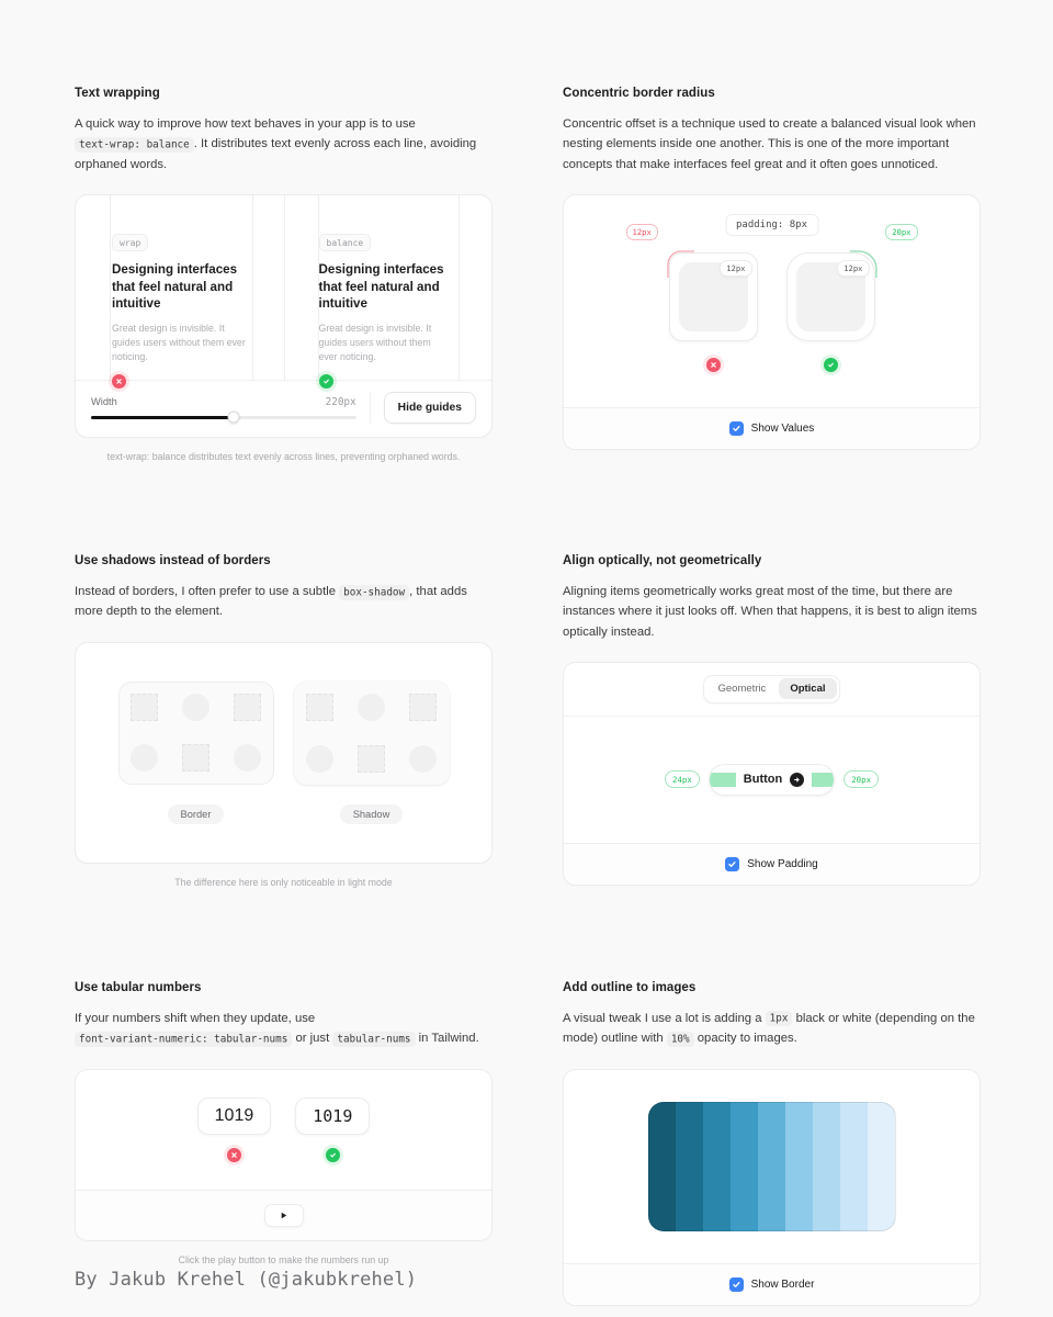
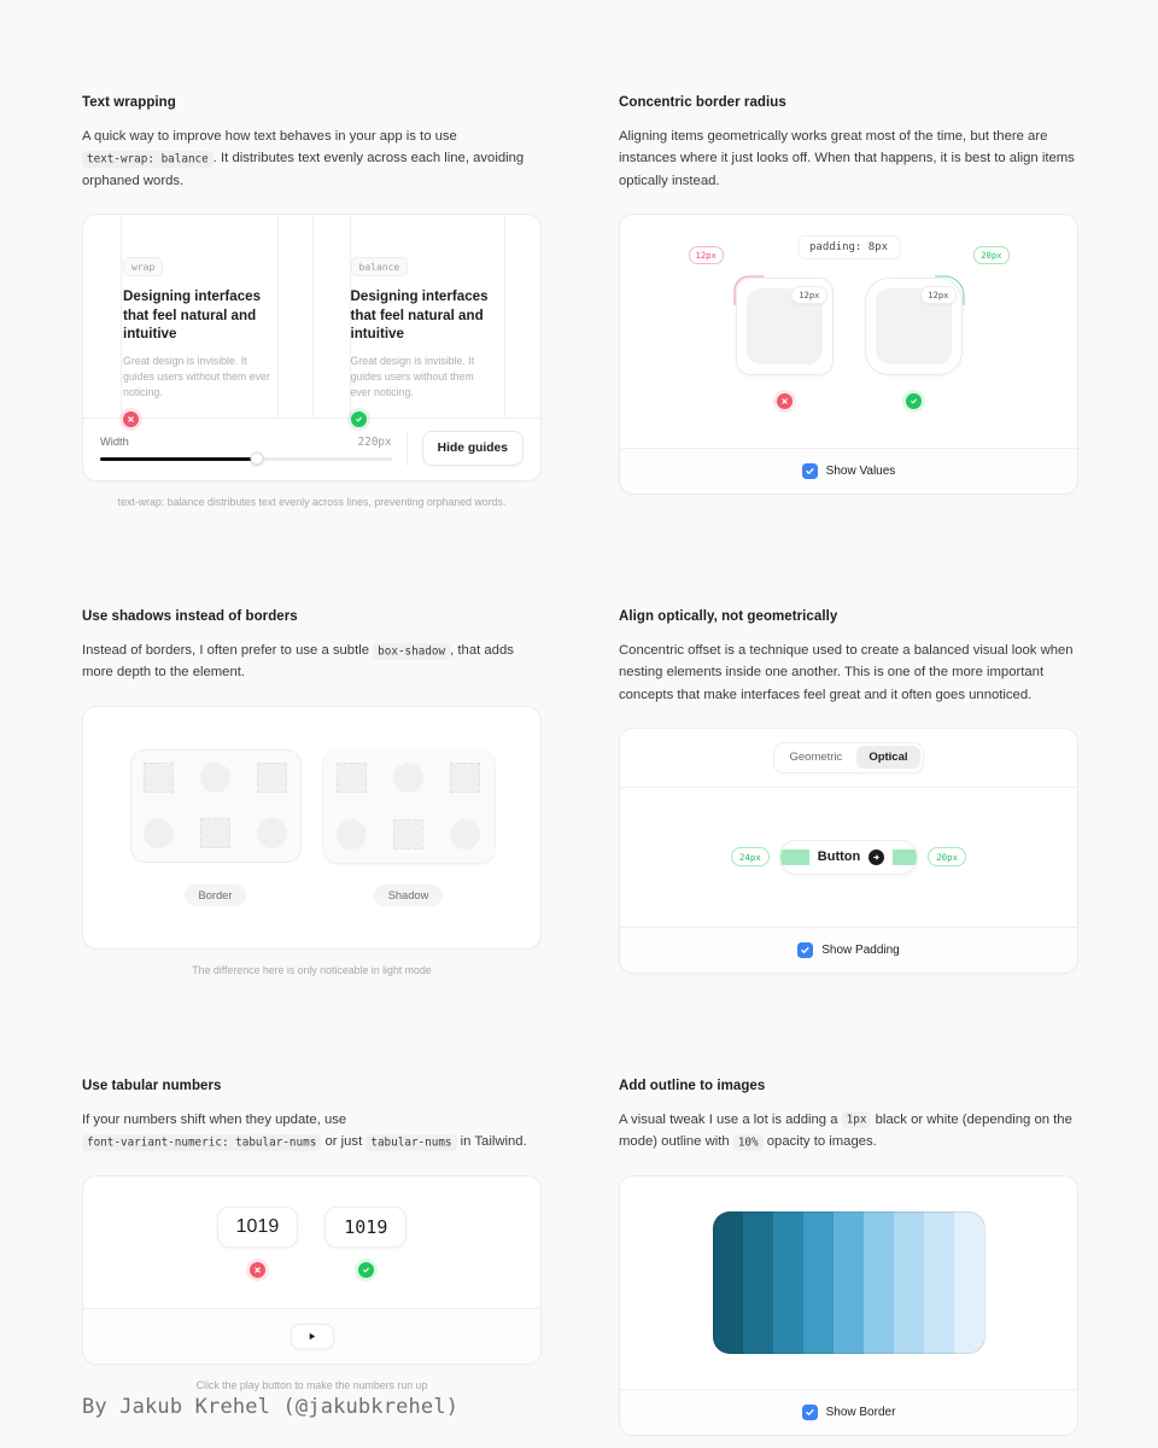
  Text wrapping
  A quick way to improve how text behaves in your app is to use text-wrap: balance . It distributes text evenly across each line, avoiding orphaned words.
  wrap
  Designing interfaces that feel natural and intuitive
  Great design is invisible. It guides users without them ever noticing.
  balance
  Designing interfaces that feel natural and intuitive
  Great design is invisible. It guides users without them ever noticing.
  Width
  220px
  Hide guides
  text-wrap: balance distributes text evenly across lines, preventing orphaned words.
  Concentric border radius
- Concentric offset is a technique used to create a balanced visual look when nesting elements inside one another. This is one of the more important concepts that make interfaces feel great and it often goes unnoticed.
+ Aligning items geometrically works great most of the time, but there are instances where it just looks off. When that happens, it is best to align items optically instead.
  padding: 8px
  12px
  12px
  20px
  12px
  Show Values
  Use shadows instead of borders
  Instead of borders, I often prefer to use a subtle box-shadow , that adds more depth to the element.
  Border
  Shadow
  The difference here is only noticeable in light mode
  Align optically, not geometrically
- Aligning items geometrically works great most of the time, but there are instances where it just looks off. When that happens, it is best to align items optically instead.
+ Concentric offset is a technique used to create a balanced visual look when nesting elements inside one another. This is one of the more important concepts that make interfaces feel great and it often goes unnoticed.
  Geometric
  Optical
  24px
  Button
  20px
  Show Padding
  Use tabular numbers
  If your numbers shift when they update, use font-variant-numeric: tabular-nums or just tabular-nums in Tailwind.
  1019
  1019
  Click the play button to make the numbers run up
  Add outline to images
  A visual tweak I use a lot is adding a 1px black or white (depending on the mode) outline with 10% opacity to images.
  Show Border
  By Jakub Krehel (@jakubkrehel)
